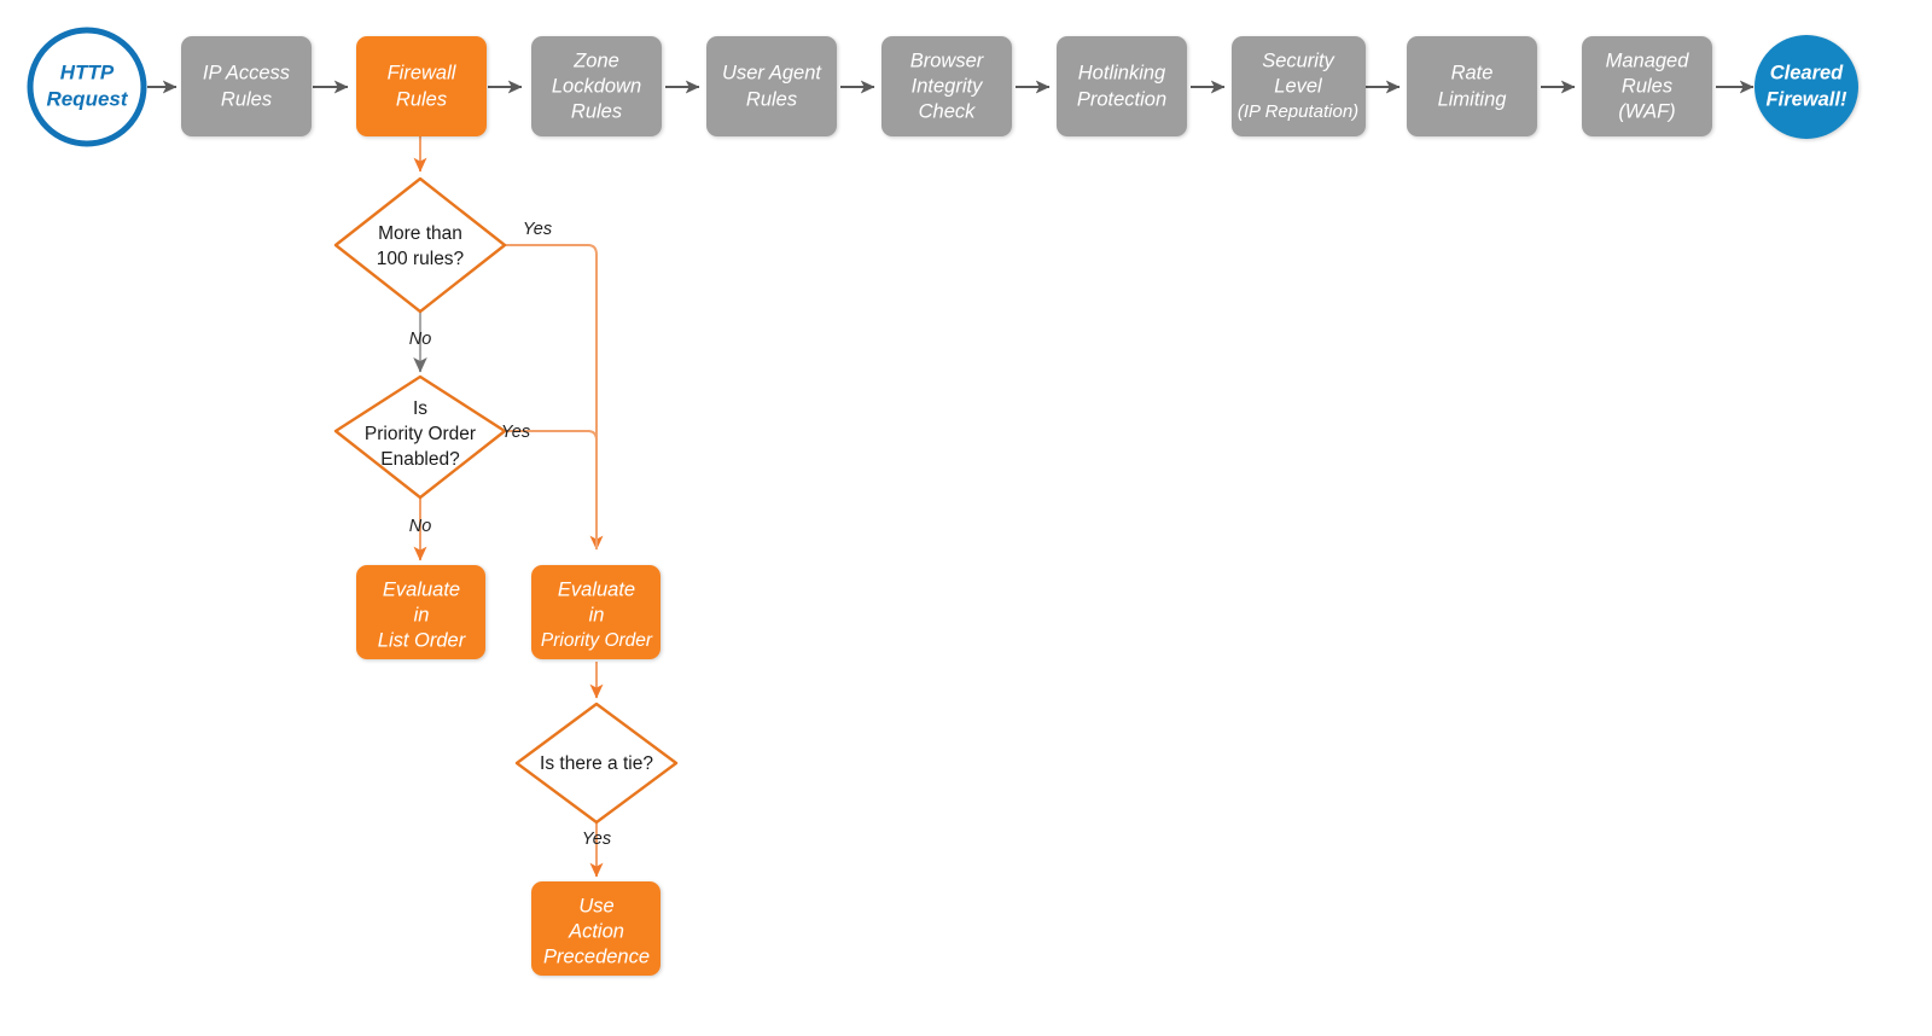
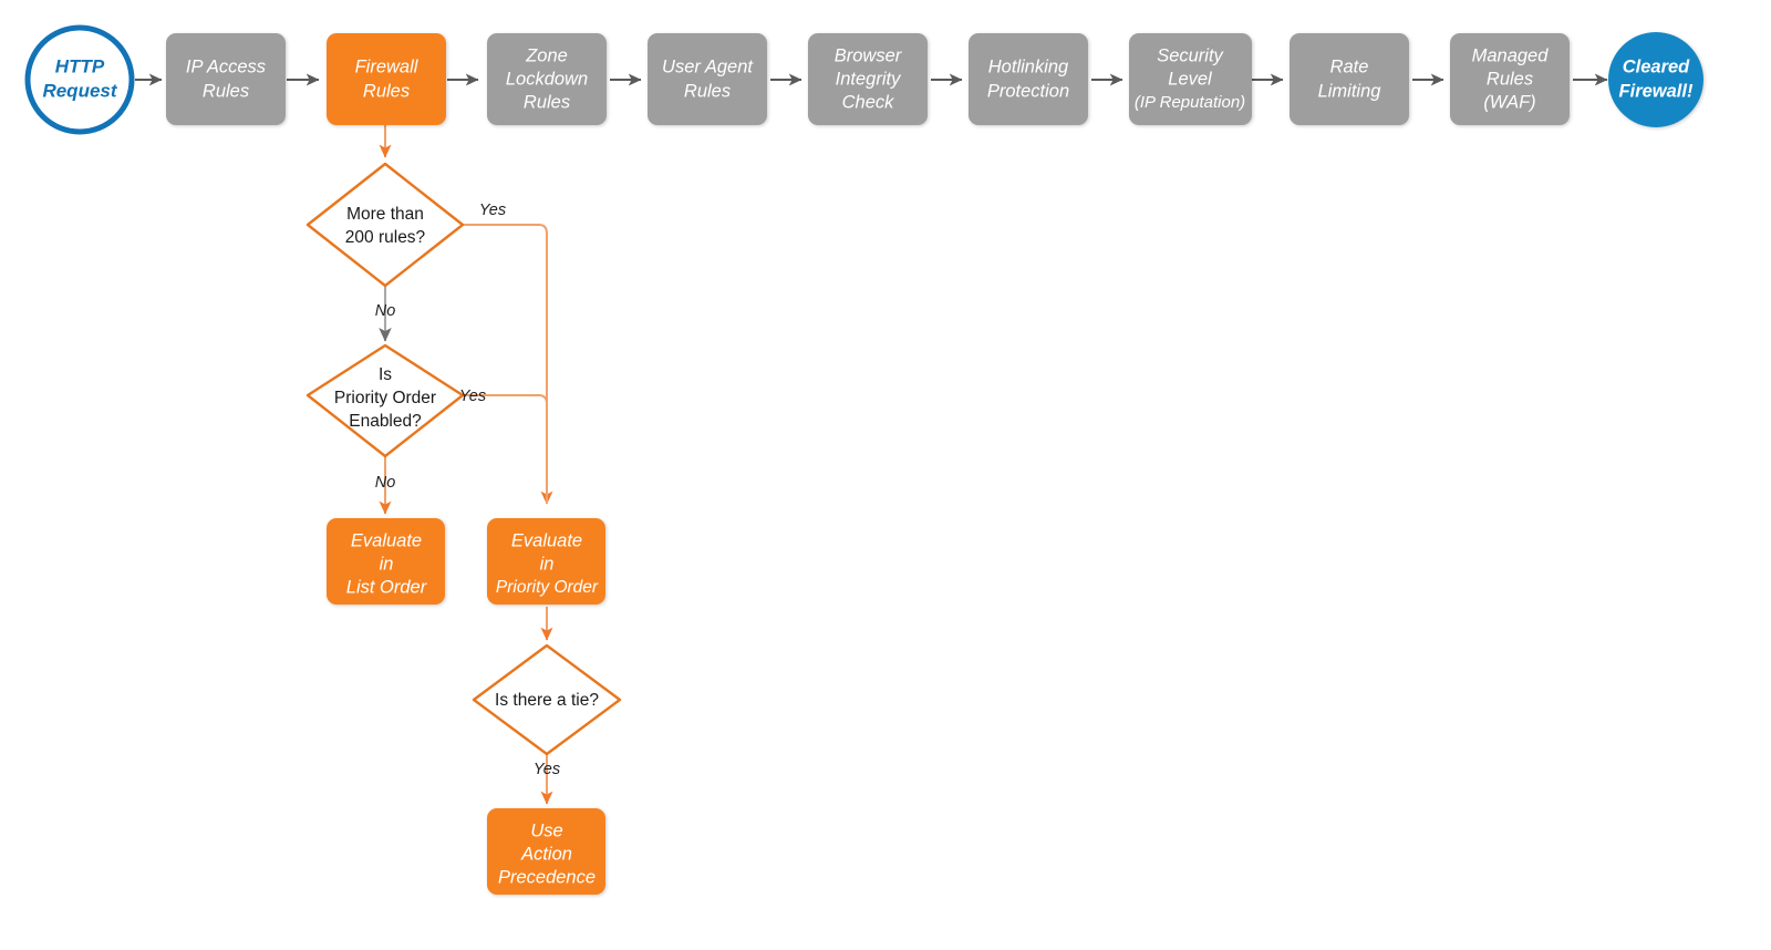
  HTTP
  Request
  IP Access
  Rules
  Firewall
  Rules
  Zone
  Lockdown
  Rules
  User Agent
  Rules
  Browser
  Integrity
  Check
  Hotlinking
  Protection
  Security
  Level
  (IP Reputation)
  Rate
  Limiting
  Managed
  Rules
  (WAF)
  Cleared
  Firewall!
  More than
- 100 rules?
+ 200 rules?
  Yes
  No
  Is
  Priority Order
  Enabled?
  Yes
  No
  Evaluate
  in
  List Order
  Evaluate
  in
  Priority Order
  Is there a tie?
  Yes
  Use
  Action
  Precedence
